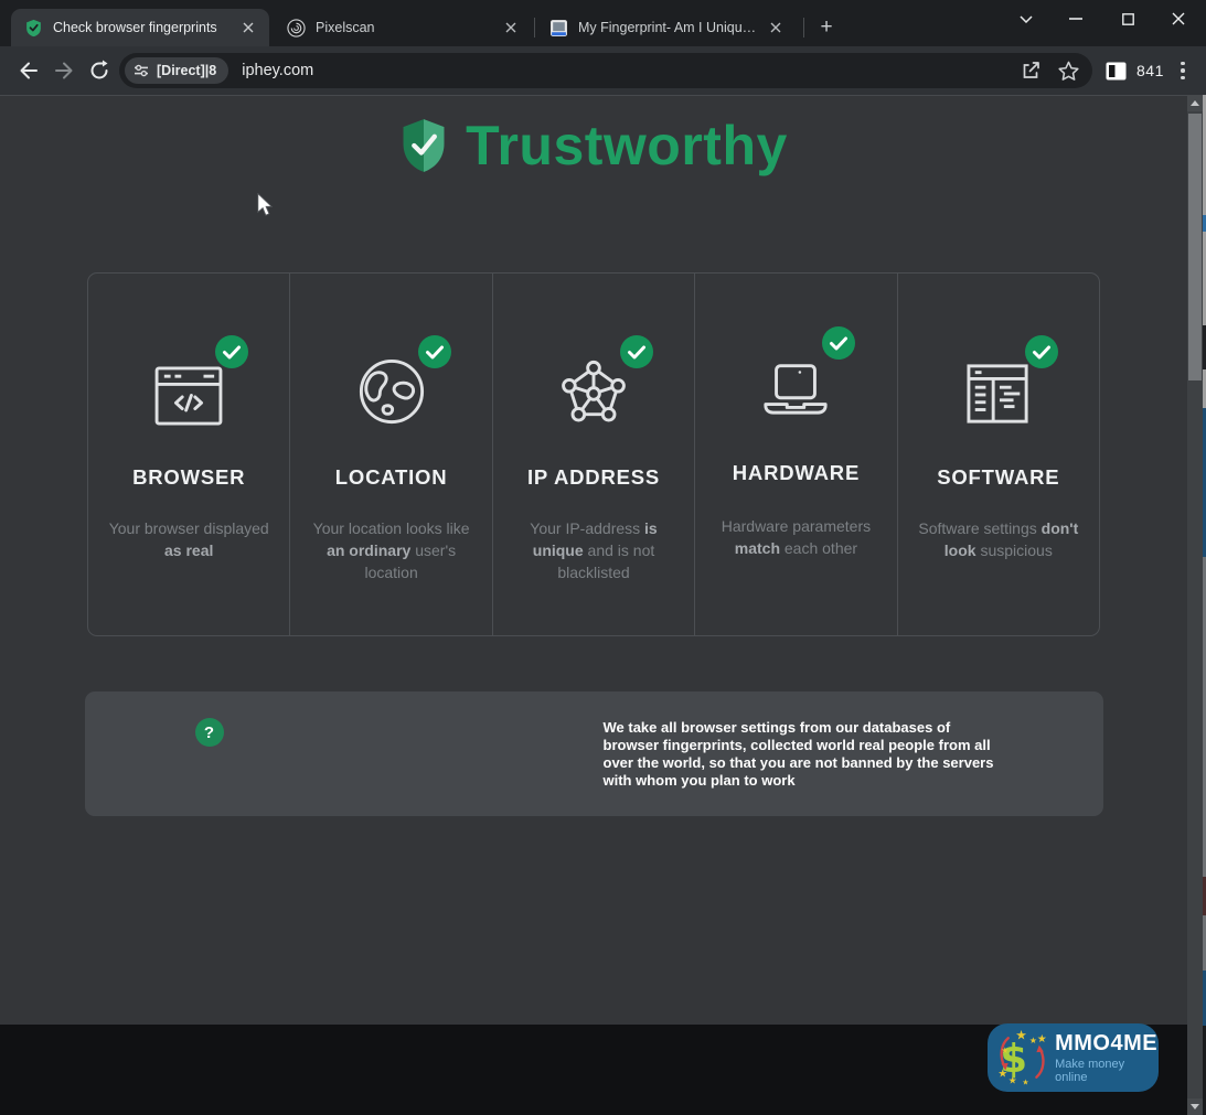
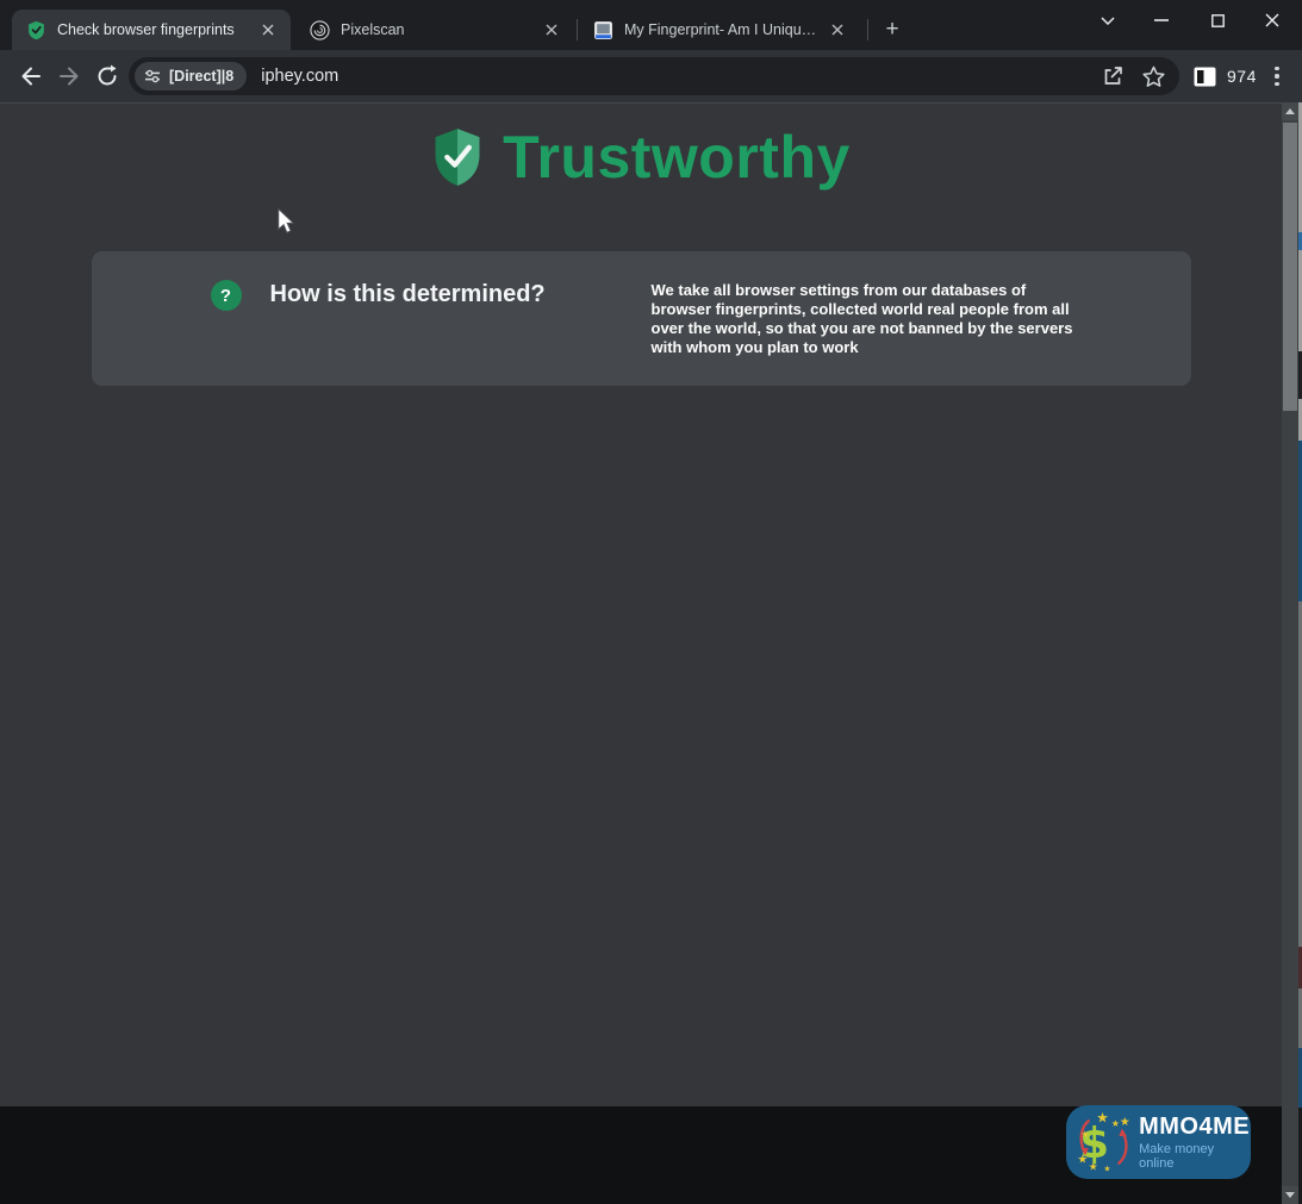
  Check browser fingerprints
  Pixelscan
  My Fingerprint- Am I Unique
  +
  [Direct]|8
  iphey.com
- 841
+ 974
  Trustworthy
- BROWSER
- Your browser displayed as real
- LOCATION
- Your location looks like an ordinary user's location
- IP ADDRESS
- Your IP-address is unique and is not blacklisted
- HARDWARE
- Hardware parameters match each other
- SOFTWARE
- Software settings don't look suspicious
  ?
+ How is this determined?
  We take all browser settings from our databases of browser fingerprints, collected world real people from all over the world, so that you are not banned by the servers with whom you plan to work
  $
  ★
  ★
  ★
  ★
  ★
  ★
  ★
  MMO4ME
  Make money online
